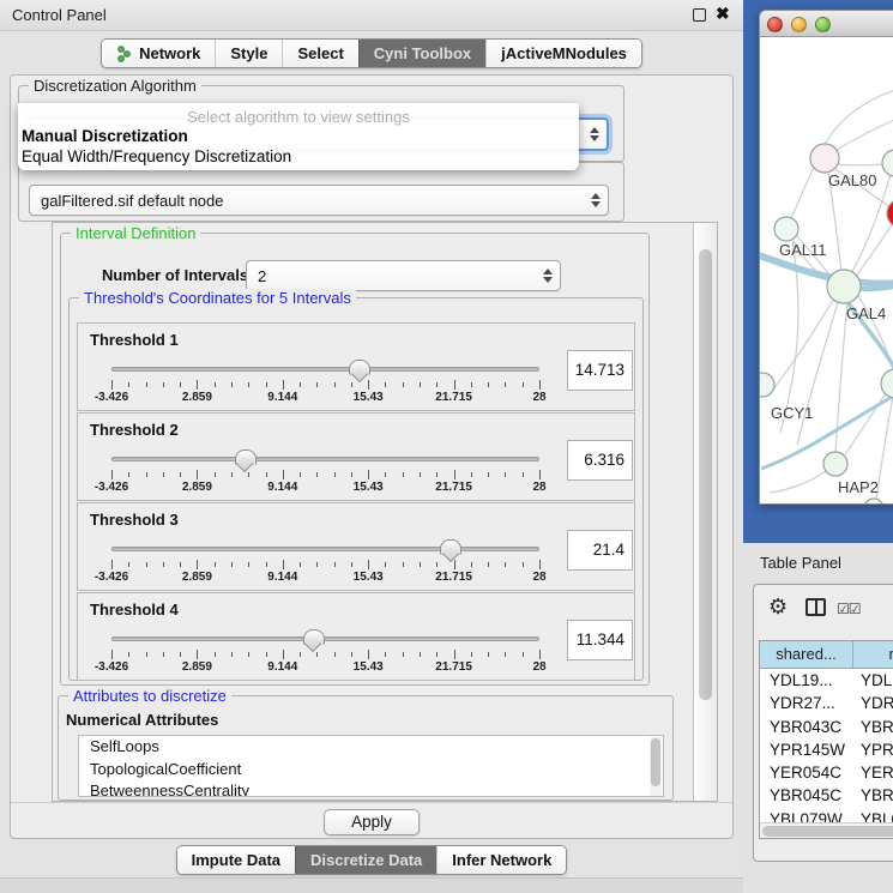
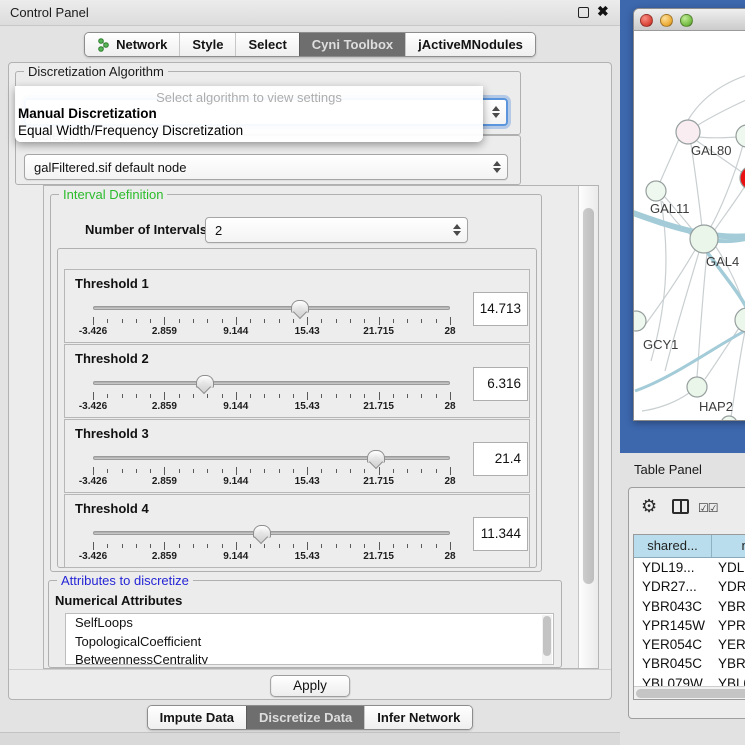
  Control Panel
  ✖
  Network
  Style
  Select
  Cyni Toolbox
  jActiveMNodules
  Discretization Algorithm
  Select algorithm to view settings
  Manual Discretization
  Equal Width/Frequency Discretization
  galFiltered.sif default node
  Interval Definition
  Number of Intervals
  2
- Threshold's Coordinates for 5 Intervals
  Threshold 1
  -3.426
  2.859
  9.144
  15.43
  21.715
  28
  14.713
  Threshold 2
  -3.426
  2.859
  9.144
  15.43
  21.715
  28
  6.316
  Threshold 3
  -3.426
  2.859
  9.144
  15.43
  21.715
  28
  21.4
  Threshold 4
  -3.426
  2.859
  9.144
  15.43
  21.715
  28
  11.344
  Attributes to discretize
  Numerical Attributes
  SelfLoops
  TopologicalCoefficient
  BetweennessCentrality
  Apply
  Impute Data
  Discretize Data
  Infer Network
  GAL80
  GAL11
  GAL4
  GCY1
  HAP2
  Table Panel
  ⚙
  ☑☑
  shared...
  YDL19...
  YDL
  YDR27...
  YDR
  YBR043C
  YBR
  YPR145W
  YPR
  YER054C
  YER
  YBR045C
  YBR
  YBL079W
  YBL
